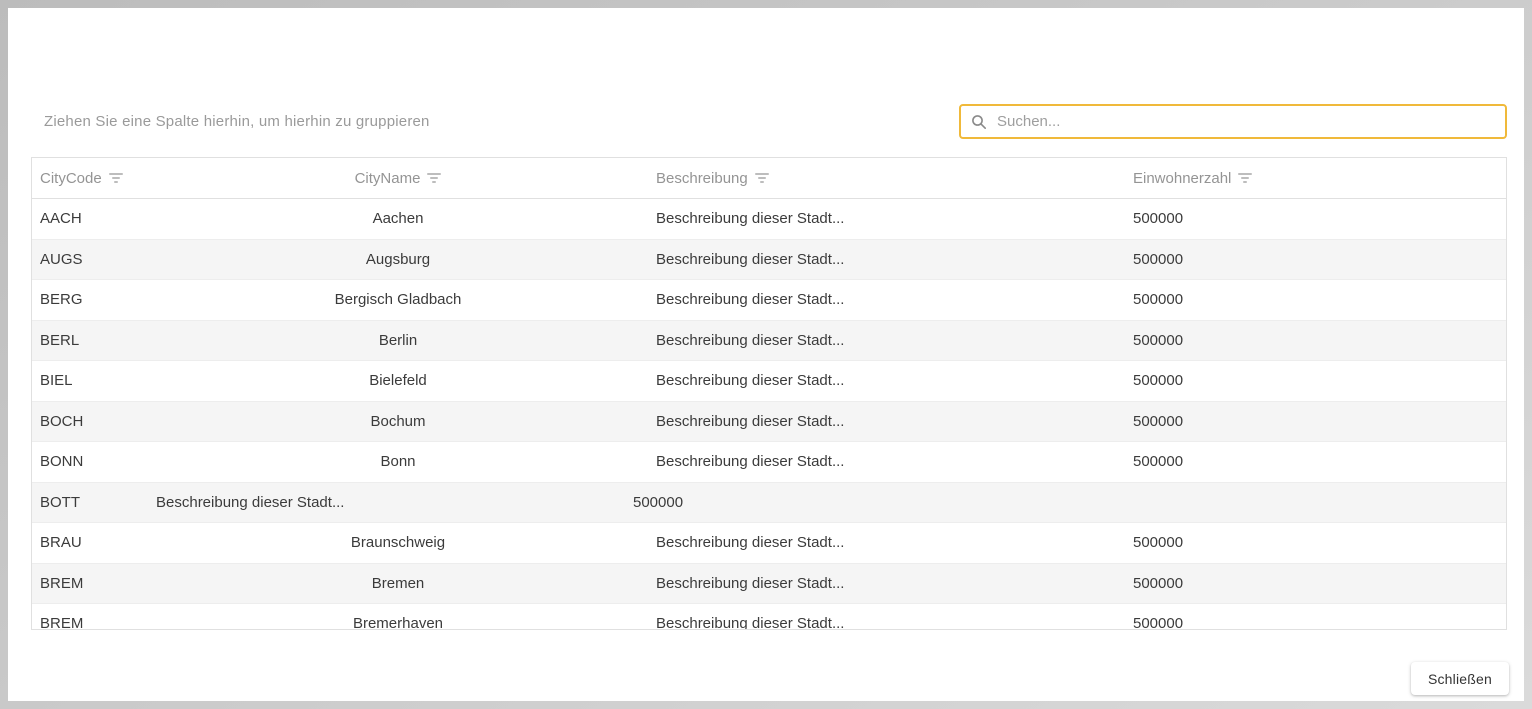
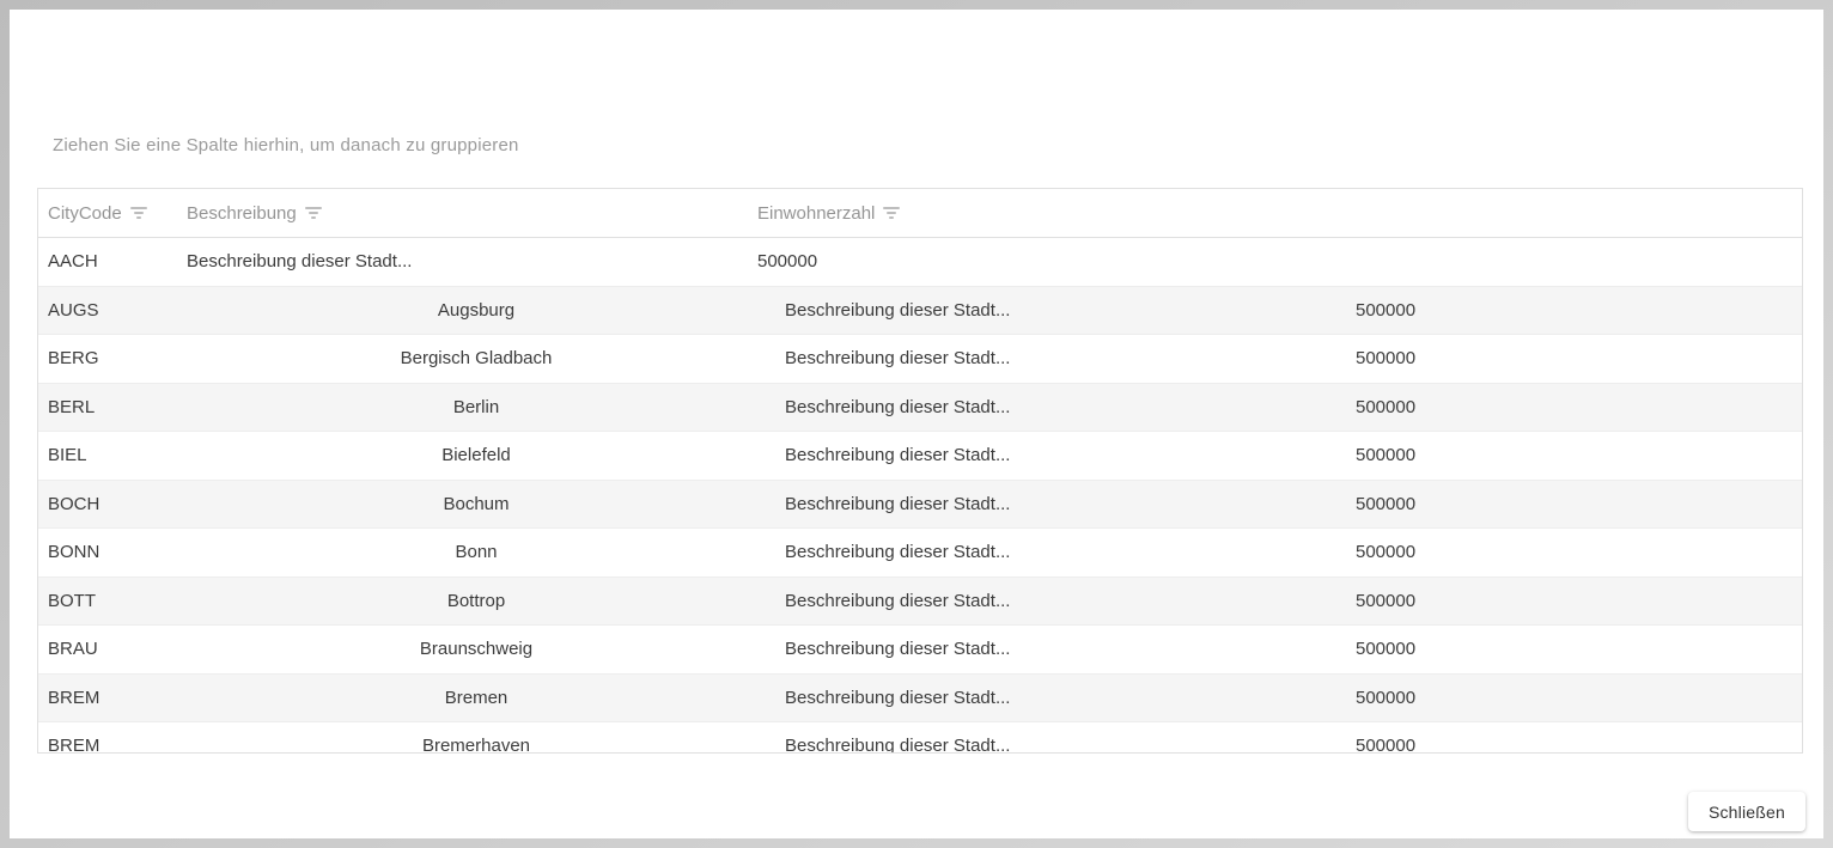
- Ziehen Sie eine Spalte hierhin, um hierhin zu gruppieren
+ Ziehen Sie eine Spalte hierhin, um danach zu gruppieren
- Suchen...
  CityCode
- CityName
  Beschreibung
  Einwohnerzahl
  AACH
- Aachen
  Beschreibung dieser Stadt...
  500000
  AUGS
  Augsburg
  Beschreibung dieser Stadt...
  500000
  BERG
  Bergisch Gladbach
  Beschreibung dieser Stadt...
  500000
  BERL
  Berlin
  Beschreibung dieser Stadt...
  500000
  BIEL
  Bielefeld
  Beschreibung dieser Stadt...
  500000
  BOCH
  Bochum
  Beschreibung dieser Stadt...
  500000
  BONN
  Bonn
  Beschreibung dieser Stadt...
  500000
  BOTT
+ Bottrop
  Beschreibung dieser Stadt...
  500000
  BRAU
  Braunschweig
  Beschreibung dieser Stadt...
  500000
  BREM
  Bremen
  Beschreibung dieser Stadt...
  500000
  BREM
  Bremerhaven
  Beschreibung dieser Stadt...
  500000
  Schließen
